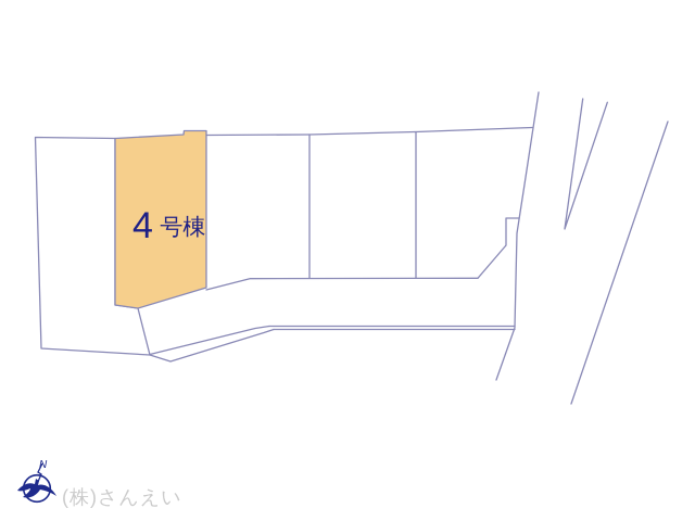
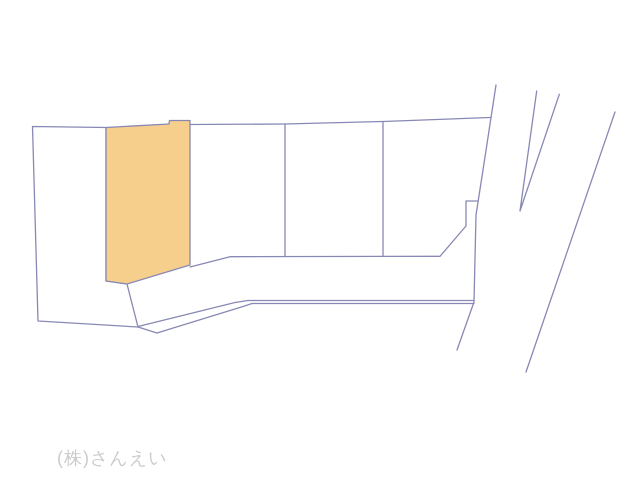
- 4 号棟
- N
  (株)さんえい
